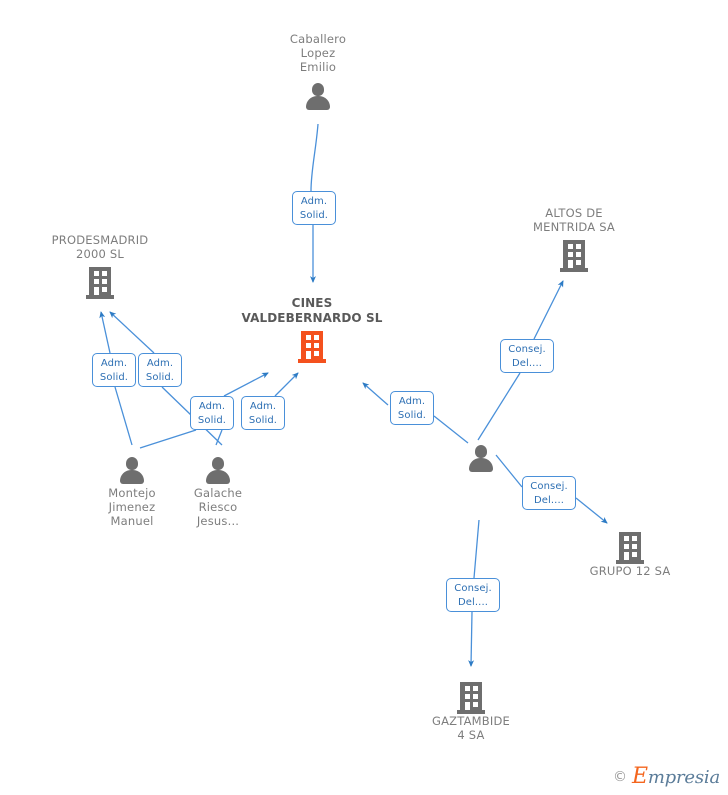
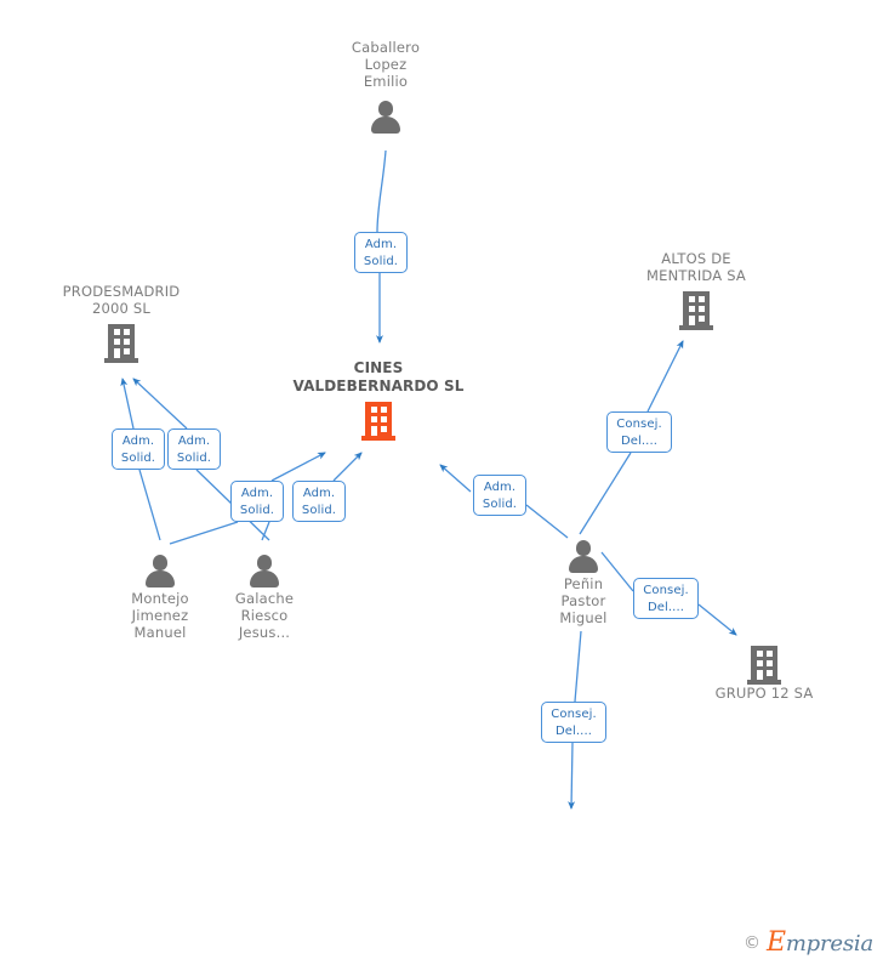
  Caballero
  Lopez
  Emilio
  CINES
  VALDEBERNARDO SL
  PRODESMADRID
  2000 SL
  ALTOS DE
  MENTRIDA SA
  Montejo
  Jimenez
  Manuel
  Galache
  Riesco
  Jesus...
+ Peñin
+ Pastor
+ Miguel
  GRUPO 12 SA
- GAZTAMBIDE
- 4 SA
  Adm.
  Solid.
  Adm.
  Solid.
  Adm.
  Solid.
  Adm.
  Solid.
  Adm.
  Solid.
  Adm.
  Solid.
  Consej.
  Del....
  Consej.
  Del....
  Consej.
  Del....
  ©
  Empresia
